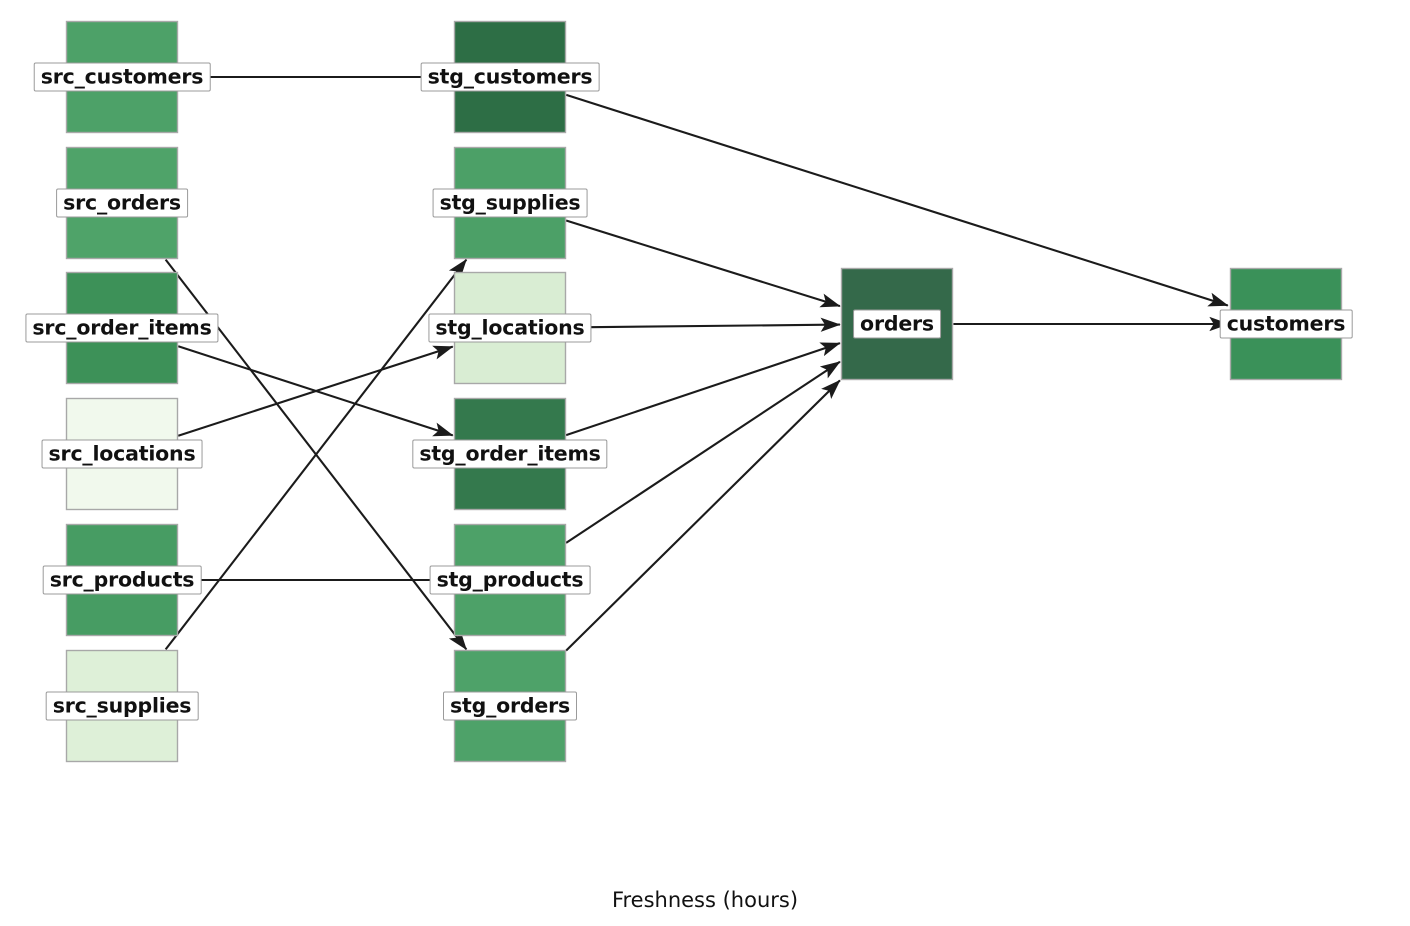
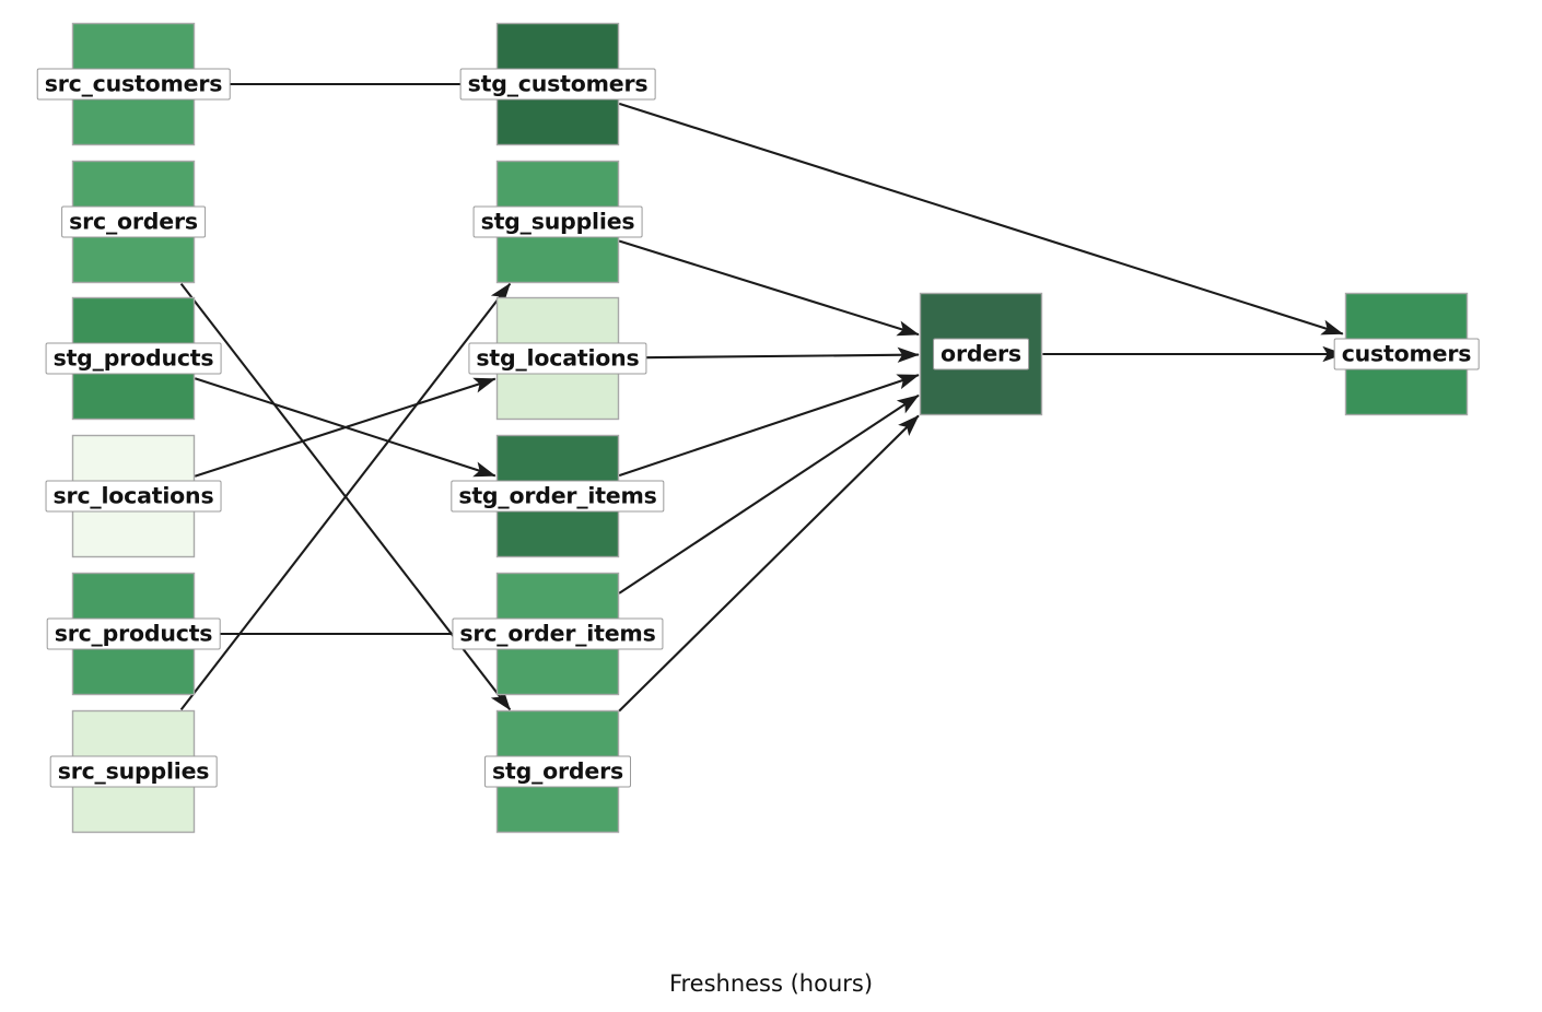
  src_customers
  src_orders
- src_order_items
+ stg_products
  src_locations
  src_products
  src_supplies
  stg_customers
  stg_supplies
  stg_locations
  stg_order_items
- stg_products
+ src_order_items
  stg_orders
  orders
  customers
  Freshness (hours)
